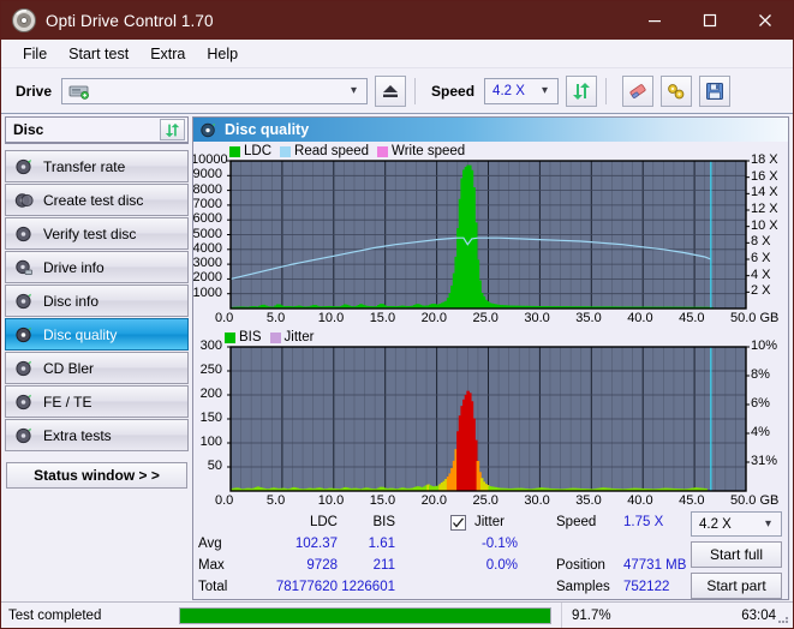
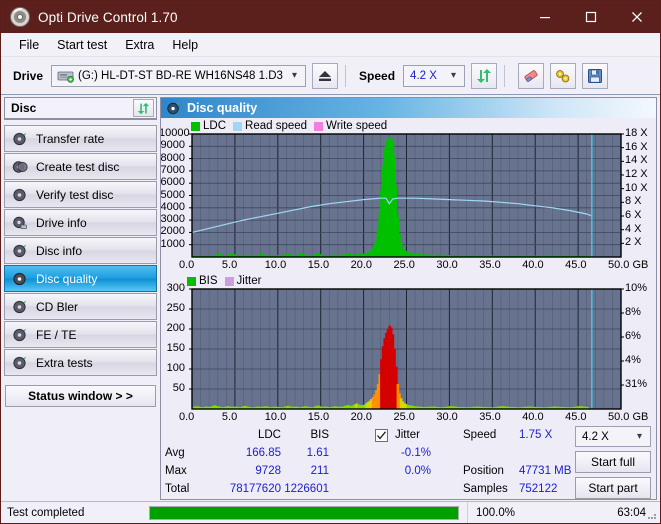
  Opti Drive Control 1.70
  File
  Start test
  Extra
  Help
  Drive
+ (G:) HL-DT-ST BD-RE WH16NS48 1.D3
  ▾
  Speed
  4.2 X
  ▾
  Disc
  Transfer rate
  Create test disc
  Verify test disc
  Drive info
  Disc info
  Disc quality
  CD Bler
  FE / TE
  Extra tests
  Status window > >
  Disc quality
  LDC
  Read speed
  Write speed
  1000
  2000
  3000
  4000
  5000
  6000
  7000
  8000
  9000
  10000
  2 X
  4 X
  6 X
  8 X
  10 X
  12 X
  14 X
  16 X
  18 X
  0.0
  5.0
  10.0
  15.0
  20.0
  25.0
  30.0
  35.0
  40.0
  45.0
  50.0 GB
  BIS
  Jitter
  50
  100
  150
  200
  250
  300
  31%
  4%
  6%
  8%
  10%
  0.0
  5.0
  10.0
  15.0
  20.0
  25.0
  30.0
  35.0
  40.0
  45.0
  50.0 GB
  LDC
  BIS
  Jitter
  Avg
- 102.37
+ 166.85
  1.61
  -0.1%
  Max
  9728
  211
  0.0%
  Total
  78177620
  1226601
  Speed
  1.75 X
  Position
  47731 MB
  Samples
  752122
  4.2 X
  ▾
  Start full
  Start part
  Test completed
- 91.7%
+ 100.0%
  63:04
